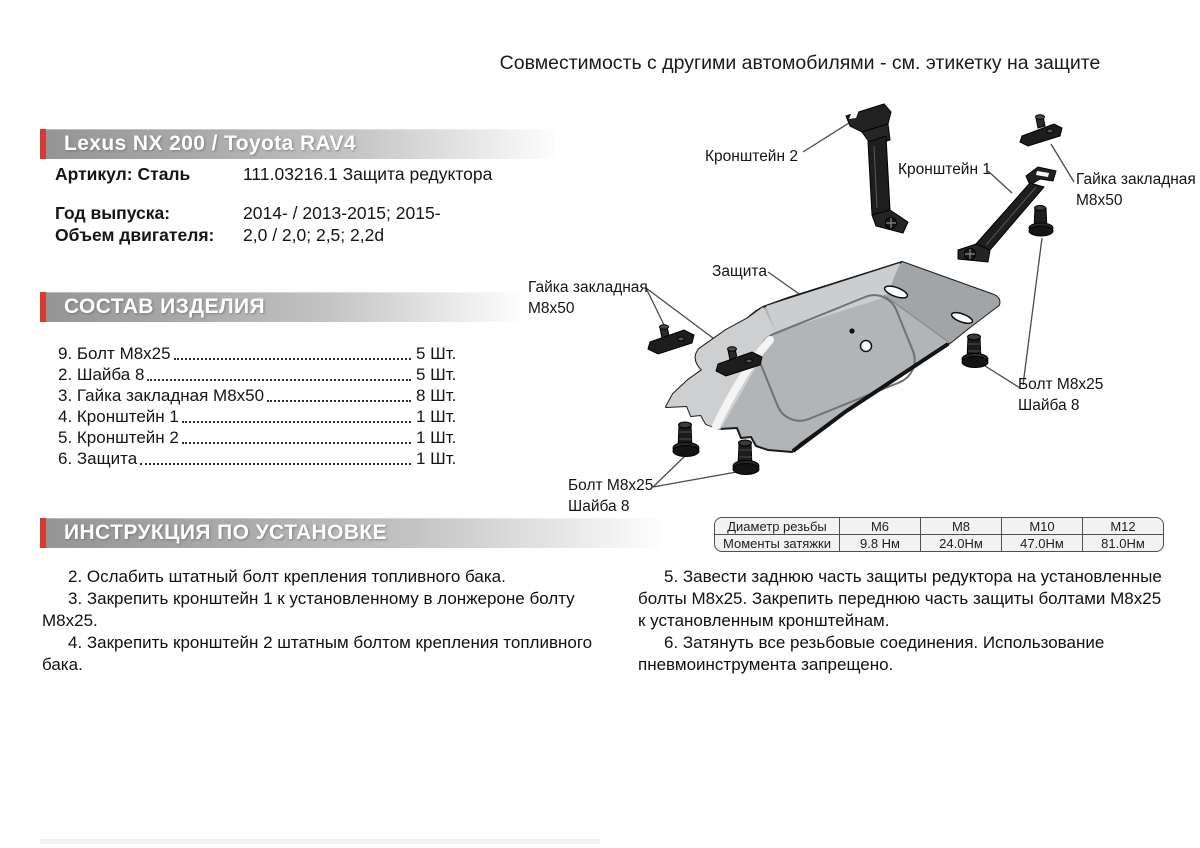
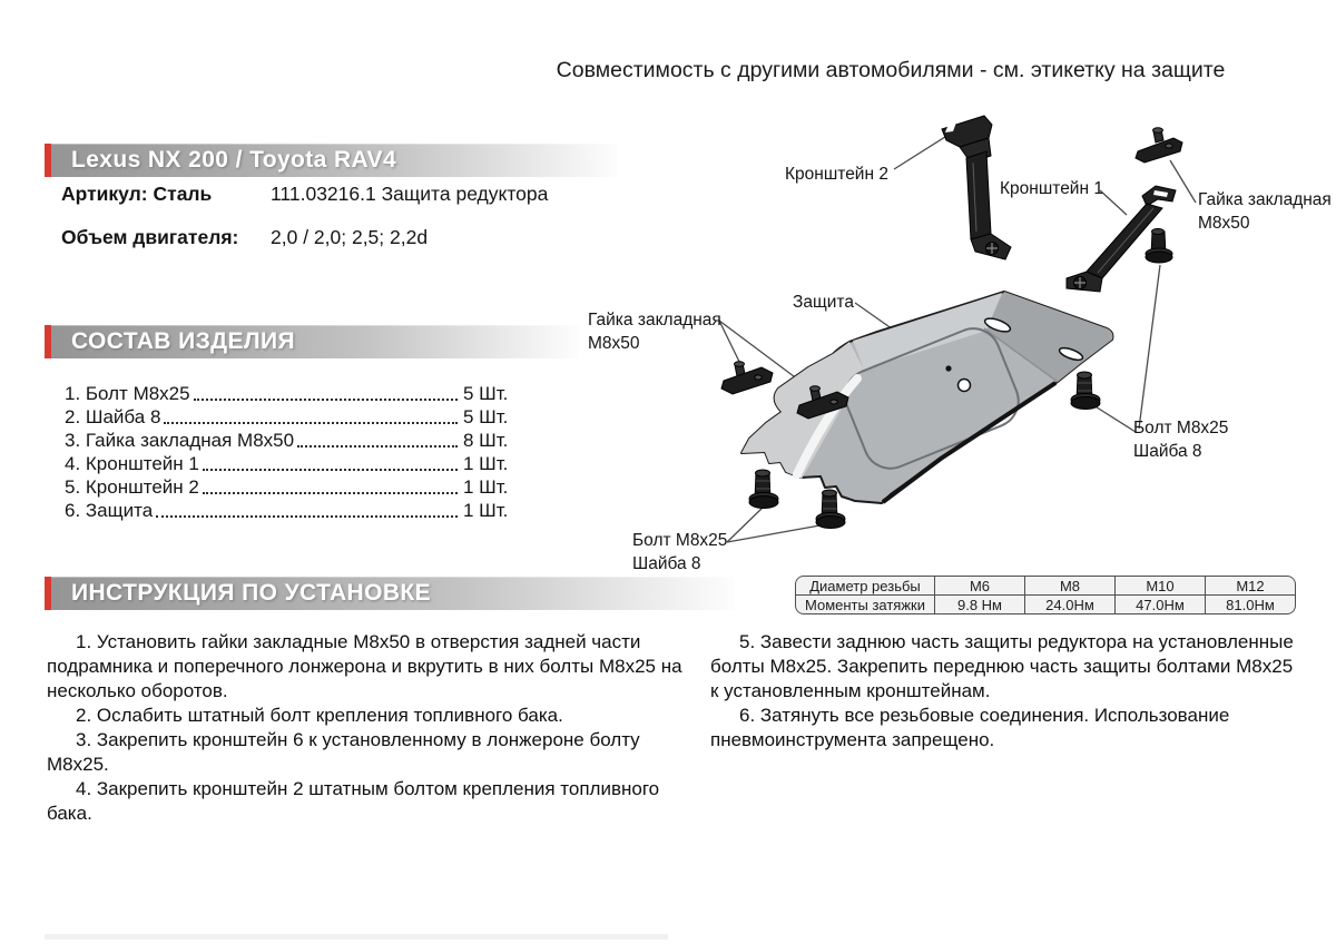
  Совместимость с другими автомобилями - см. этикетку на защите
  Lexus NX 200 / Toyota RAV4
  Артикул: Сталь
  111.03216.1 Защита редуктора
- Год выпуска:
- 2014- / 2013-2015; 2015-
  Объем двигателя:
  2,0 / 2,0; 2,5; 2,2d
  СОСТАВ ИЗДЕЛИЯ
- 9. Болт М8х25
+ 1. Болт М8х25
  5 Шт.
  2. Шайба 8
  5 Шт.
  3. Гайка закладная М8х50
  8 Шт.
  4. Кронштейн 1
  1 Шт.
  5. Кронштейн 2
  1 Шт.
  6. Защита
  1 Шт.
  ИНСТРУКЦИЯ ПО УСТАНОВКЕ
+ 1. Установить гайки закладные М8х50 в отверстия задней части подрамника и поперечного лонжерона и вкрутить в них болты М8х25 на несколько оборотов.
  2. Ослабить штатный болт крепления топливного бака.
- 3. Закрепить кронштейн 1 к установленному в лонжероне болту М8х25.
+ 3. Закрепить кронштейн 6 к установленному в лонжероне болту М8х25.
  4. Закрепить кронштейн 2 штатным болтом крепления топливного бака.
  5. Завести заднюю часть защиты редуктора на установленные болты М8х25. Закрепить переднюю часть защиты болтами М8х25 к установленным кронштейнам.
  6. Затянуть все резьбовые соединения. Использование пневмоинструмента запрещено.
  Диаметр резьбы	М6	М8	М10	М12
  Моменты затяжки	9.8 Нм	24.0Нм	47.0Нм	81.0Нм
  Кронштейн 2
  Кронштейн 1
  Гайка закладная
  М8х50
  Защита
  Гайка закладная
  М8х50
  Болт М8х25
  Шайба 8
  Болт М8х25
  Шайба 8
